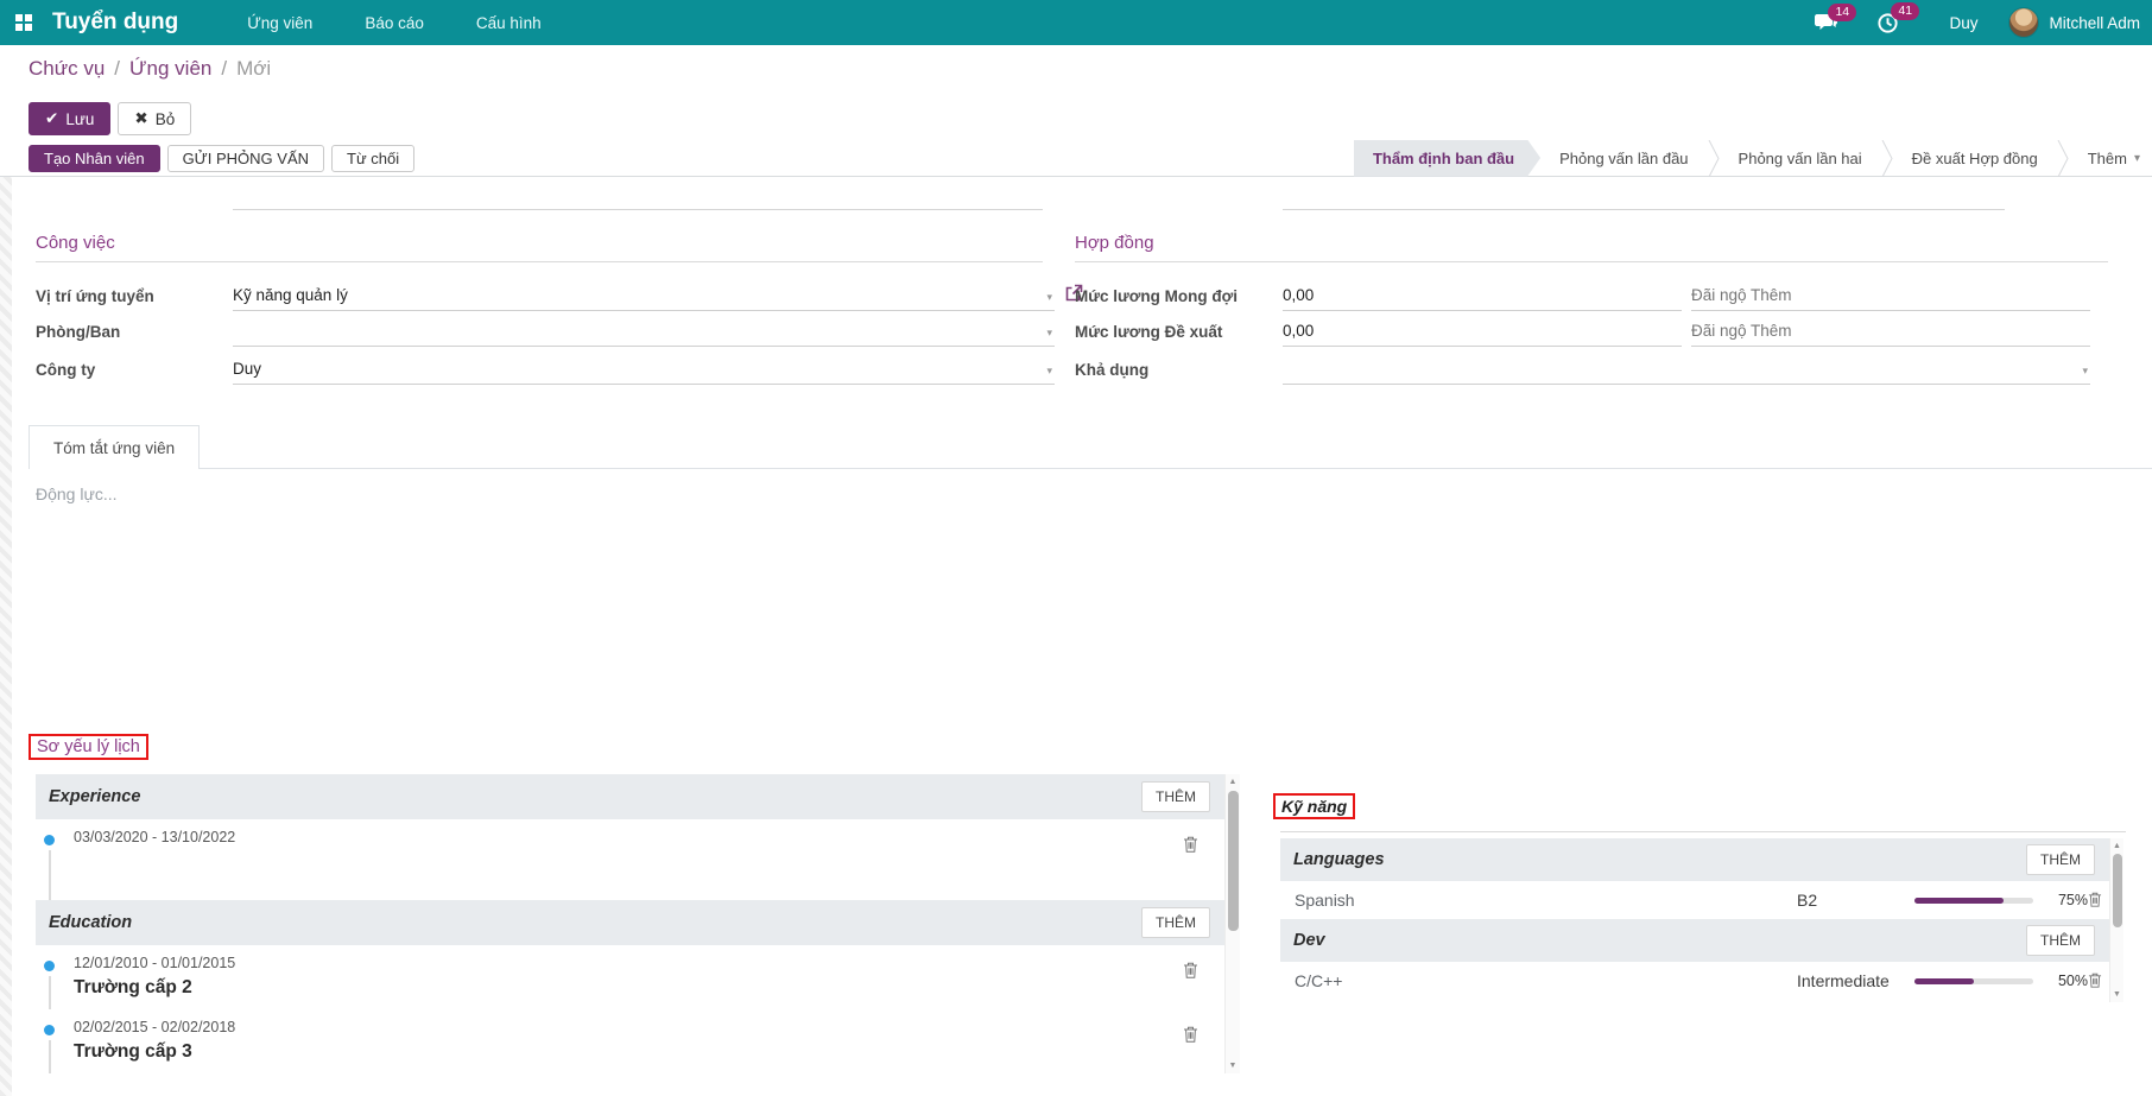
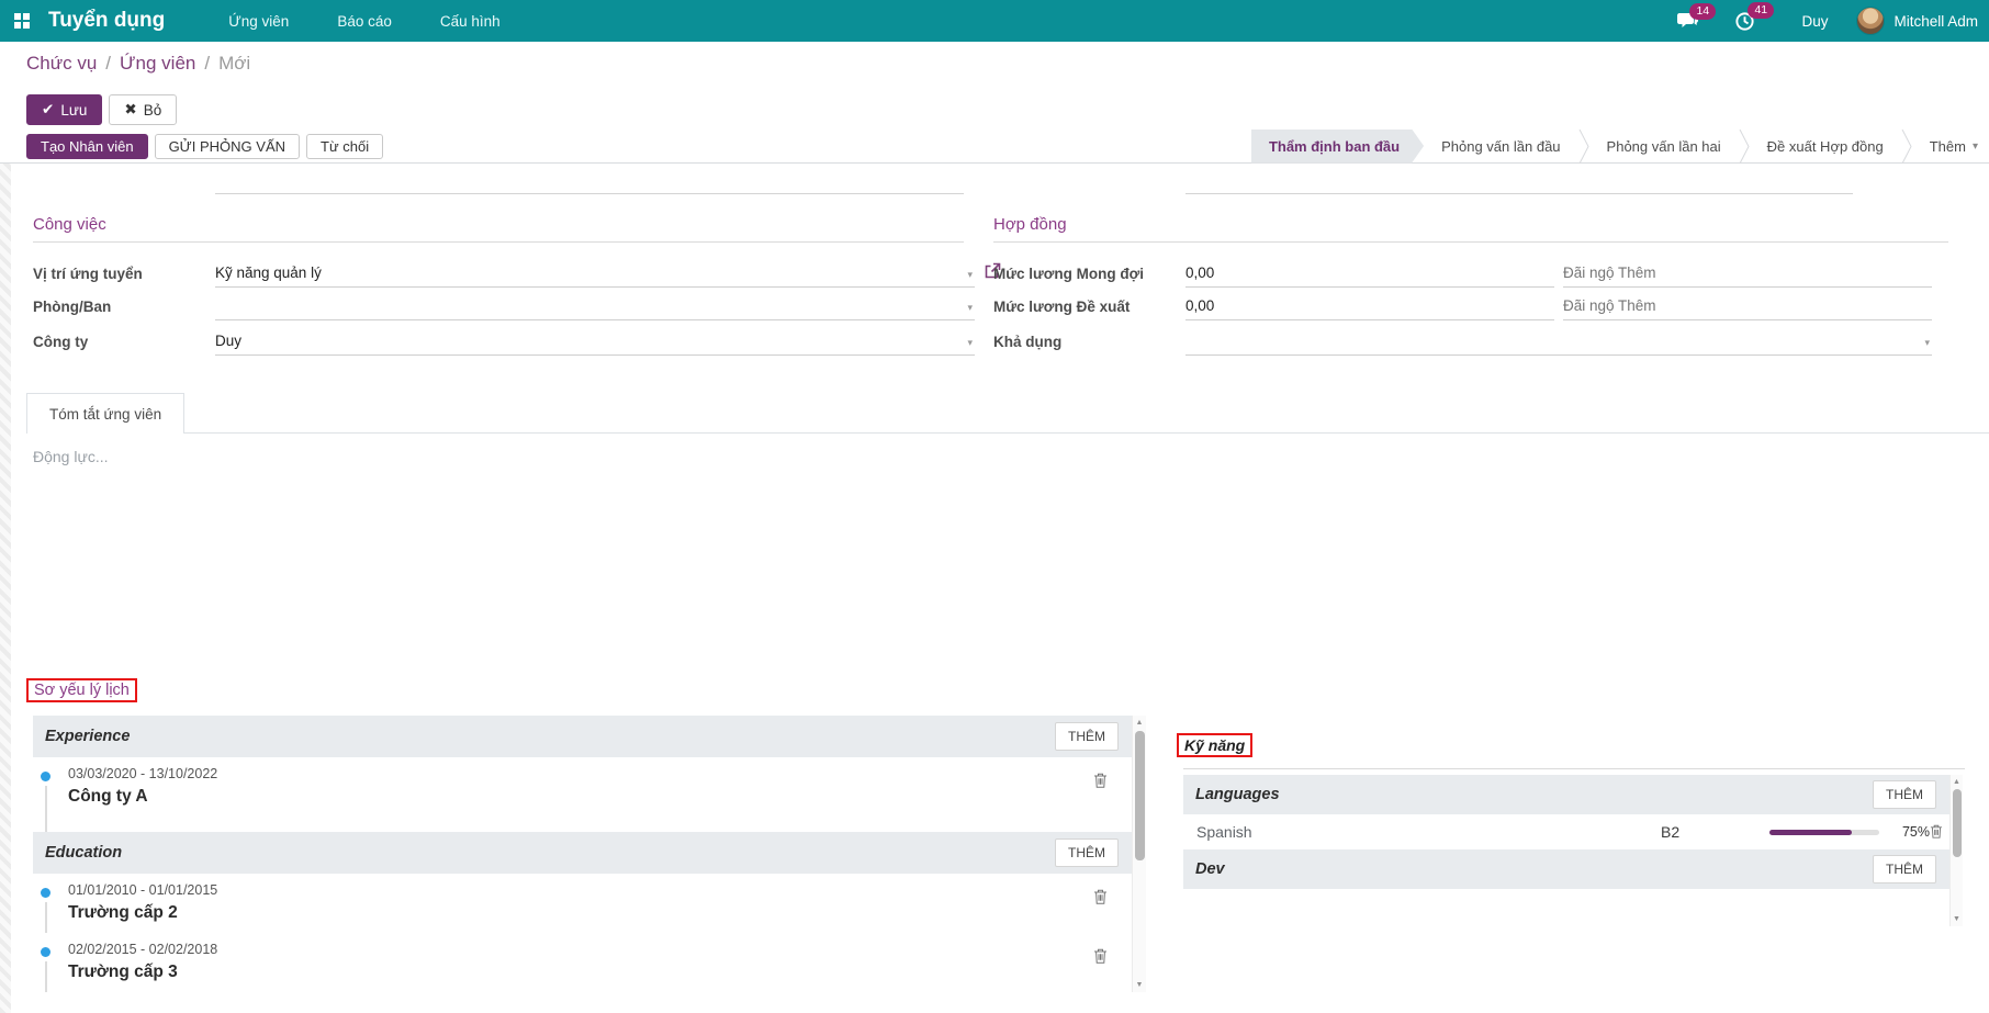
  Tuyển dụng
  Ứng viên
  Báo cáo
  Cấu hình
  14
  41
  Duy
  Mitchell Adm
  Chức vụ
  /
  Ứng viên
  /
  Mới
  ✔
  Lưu
  ✖
  Bỏ
  Tạo Nhân viên
  GỬI PHỎNG VẤN
  Từ chối
  Thẩm định ban đầu
  Phỏng vấn lần đầu
  Phỏng vấn lần hai
  Đề xuất Hợp đồng
  Thêm
  ▾
  Công việc
  Vị trí ứng tuyển
  Kỹ năng quản lý
  ▾
  Phòng/Ban
  ▾
  Công ty
  Duy
  ▾
  Hợp đồng
  Mức lương Mong đợi
  0,00
  Đãi ngộ Thêm
  Mức lương Đề xuất
  0,00
  Đãi ngộ Thêm
  Khả dụng
  ▾
  Tóm tắt ứng viên
  Động lực...
  Sơ yếu lý lịch
  Experience
  THÊM
  03/03/2020 - 13/10/2022
+ Công ty A
  Education
  THÊM
- 12/01/2010 - 01/01/2015
+ 01/01/2010 - 01/01/2015
  Trường cấp 2
  02/02/2015 - 02/02/2018
  Trường cấp 3
  Kỹ năng
  Languages
  THÊM
  Spanish
  B2
  75%
  Dev
  THÊM
- C/C++
- Intermediate
- 50%
